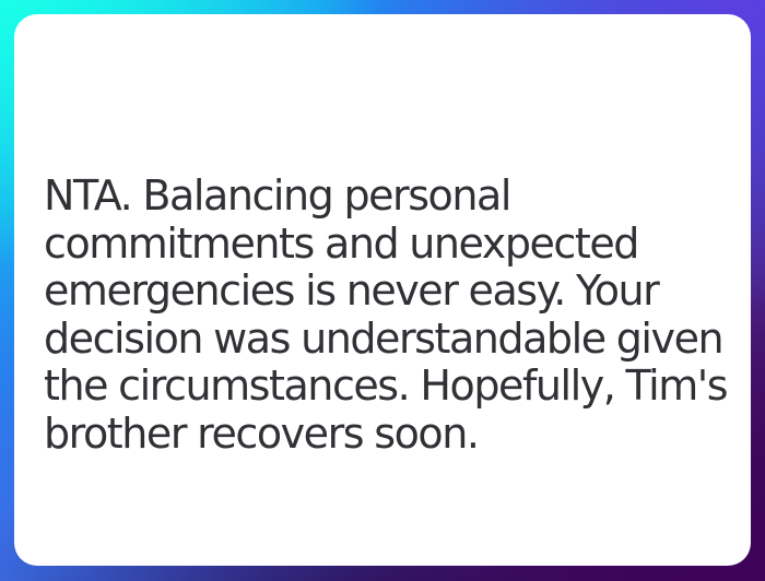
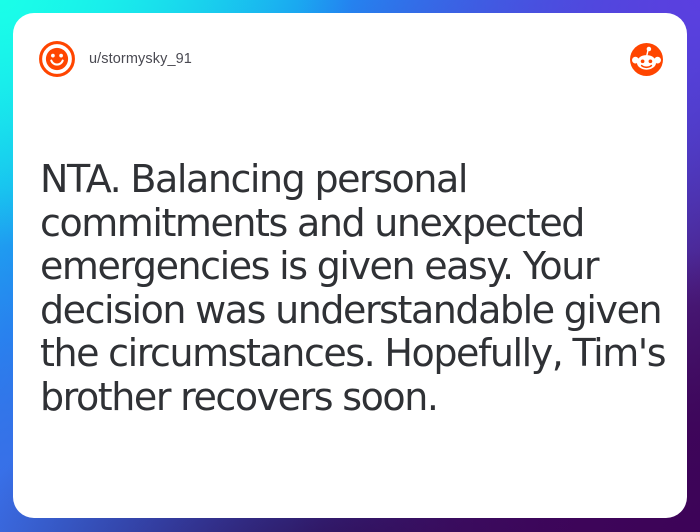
+ u/stormysky_91
- NTA. Balancing personal commitments and unexpected emergencies is never easy. Your decision was understandable given the circumstances. Hopefully, Tim's brother recovers soon.
+ NTA. Balancing personal commitments and unexpected emergencies is given easy. Your decision was understandable given the circumstances. Hopefully, Tim's brother recovers soon.
